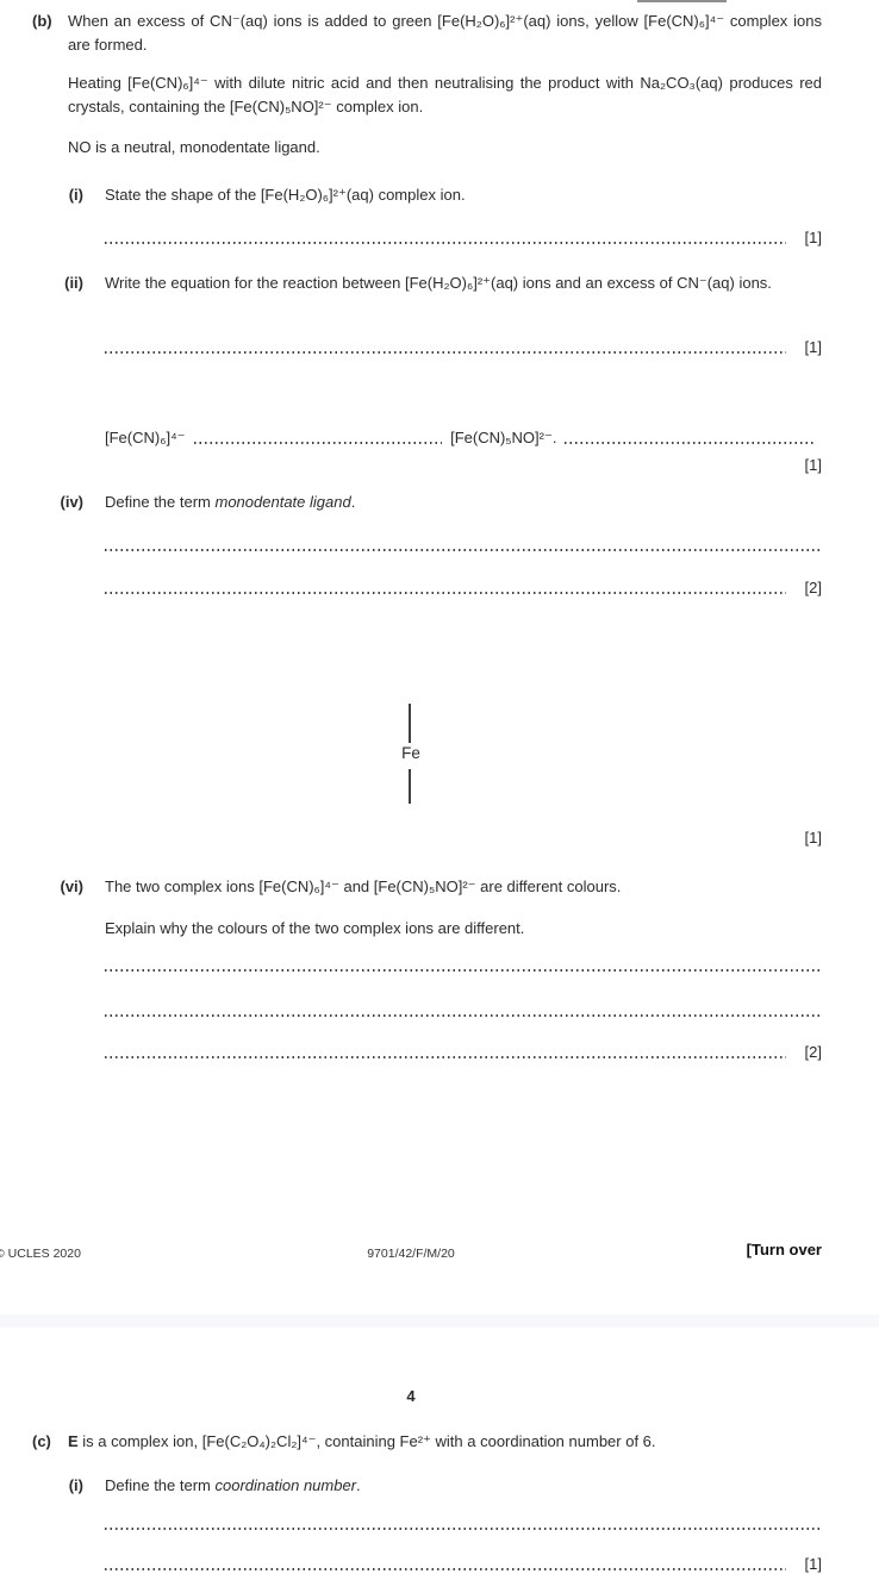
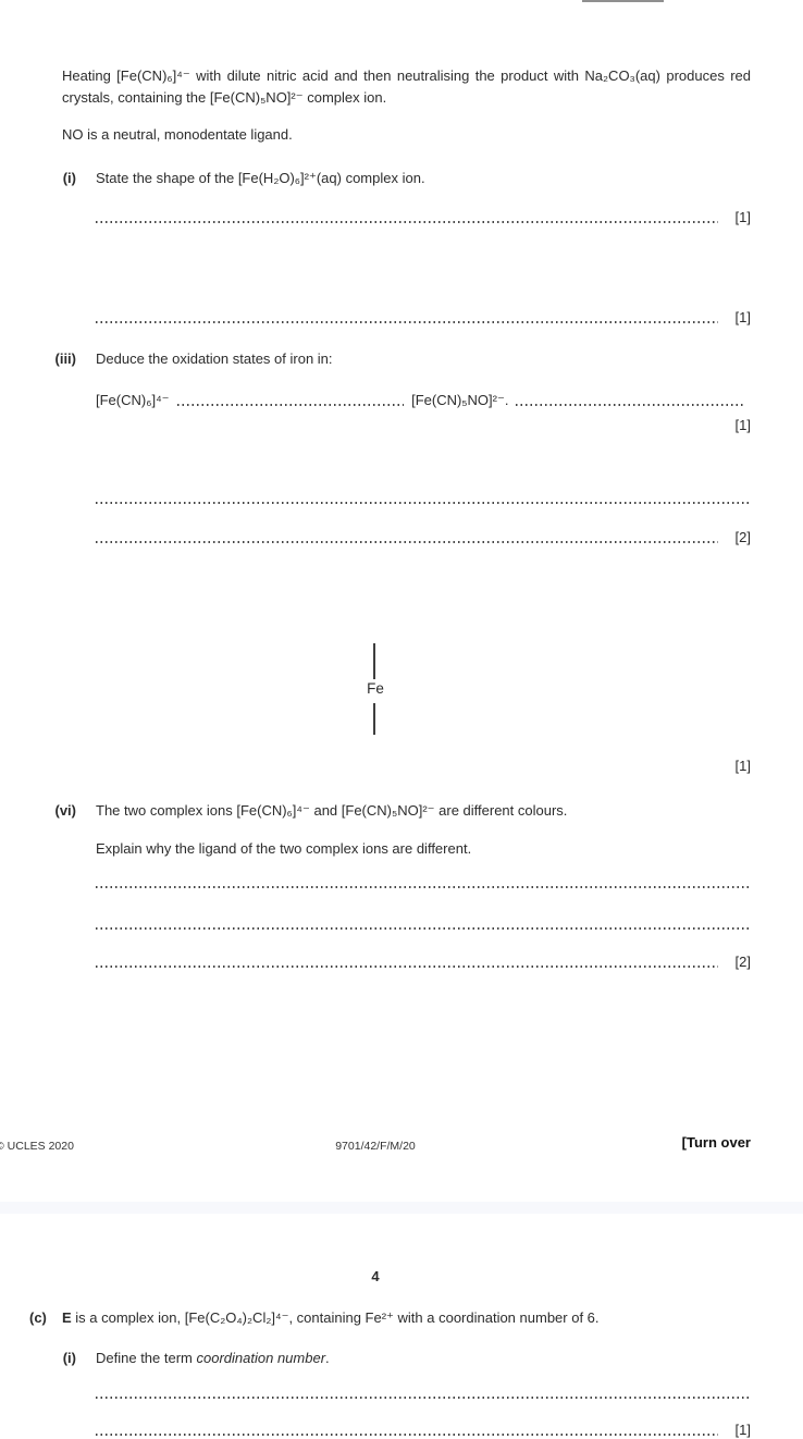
- (b)
- When an excess of CN⁻(aq) ions is added to green [Fe(H₂O)₆]²⁺(aq) ions, yellow [Fe(CN)₆]⁴⁻ complex ions are formed.
  Heating [Fe(CN)₆]⁴⁻ with dilute nitric acid and then neutralising the product with Na₂CO₃(aq) produces red crystals, containing the [Fe(CN)₅NO]²⁻ complex ion.
  NO is a neutral, monodentate ligand.
  (i)
  State the shape of the [Fe(H₂O)₆]²⁺(aq) complex ion.
  [1]
- (ii)
- Write the equation for the reaction between [Fe(H₂O)₆]²⁺(aq) ions and an excess of CN⁻(aq) ions.
  [1]
+ (iii)
+ Deduce the oxidation states of iron in:
  [Fe(CN)₆]⁴⁻
  [Fe(CN)₅NO]²⁻.
  [1]
- (iv)
- Define the term monodentate ligand.
  [2]
  Fe
  [1]
  (vi)
  The two complex ions [Fe(CN)₆]⁴⁻ and [Fe(CN)₅NO]²⁻ are different colours.
- Explain why the colours of the two complex ions are different.
+ Explain why the ligand of the two complex ions are different.
  [2]
  UCLES 2020
  9701/42/F/M/20
  [Turn over
  4
  (c)
  E is a complex ion, [Fe(C₂O₄)₂Cl₂]⁴⁻, containing Fe²⁺ with a coordination number of 6.
  (i)
  Define the term coordination number.
  [1]
